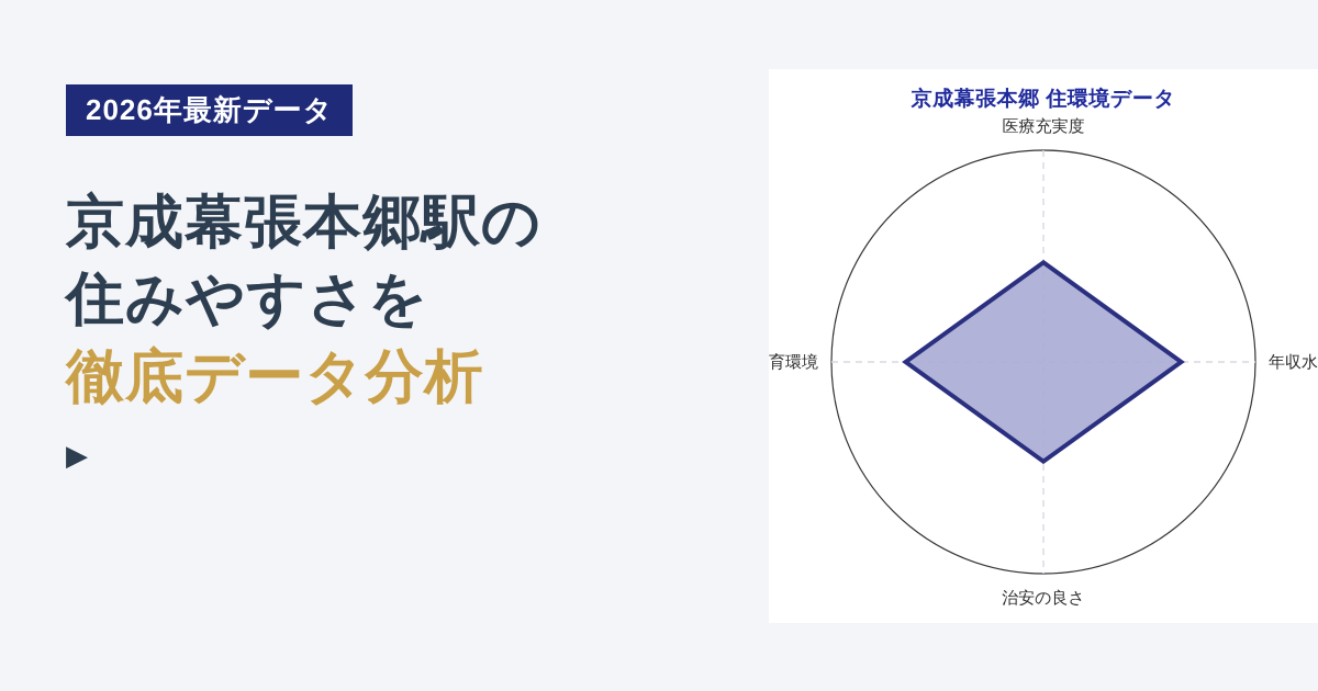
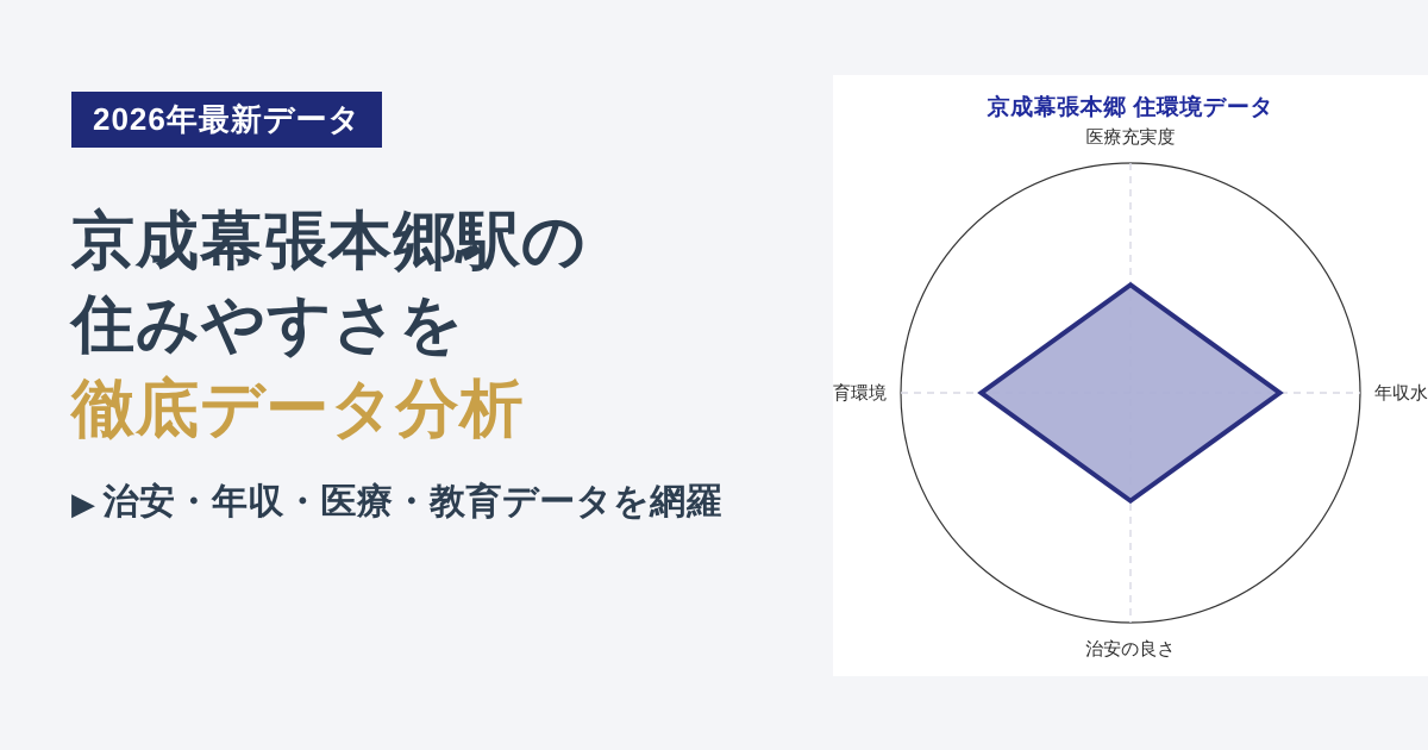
  2026年最新データ
  京成幕張本郷駅の
  住みやすさを
  徹底データ分析
  ▶
+ 治安・年収・医療・教育データを網羅
  京成幕張本郷 住環境データ
  医療充実度
  年収水
  治安の良さ
  育環境
